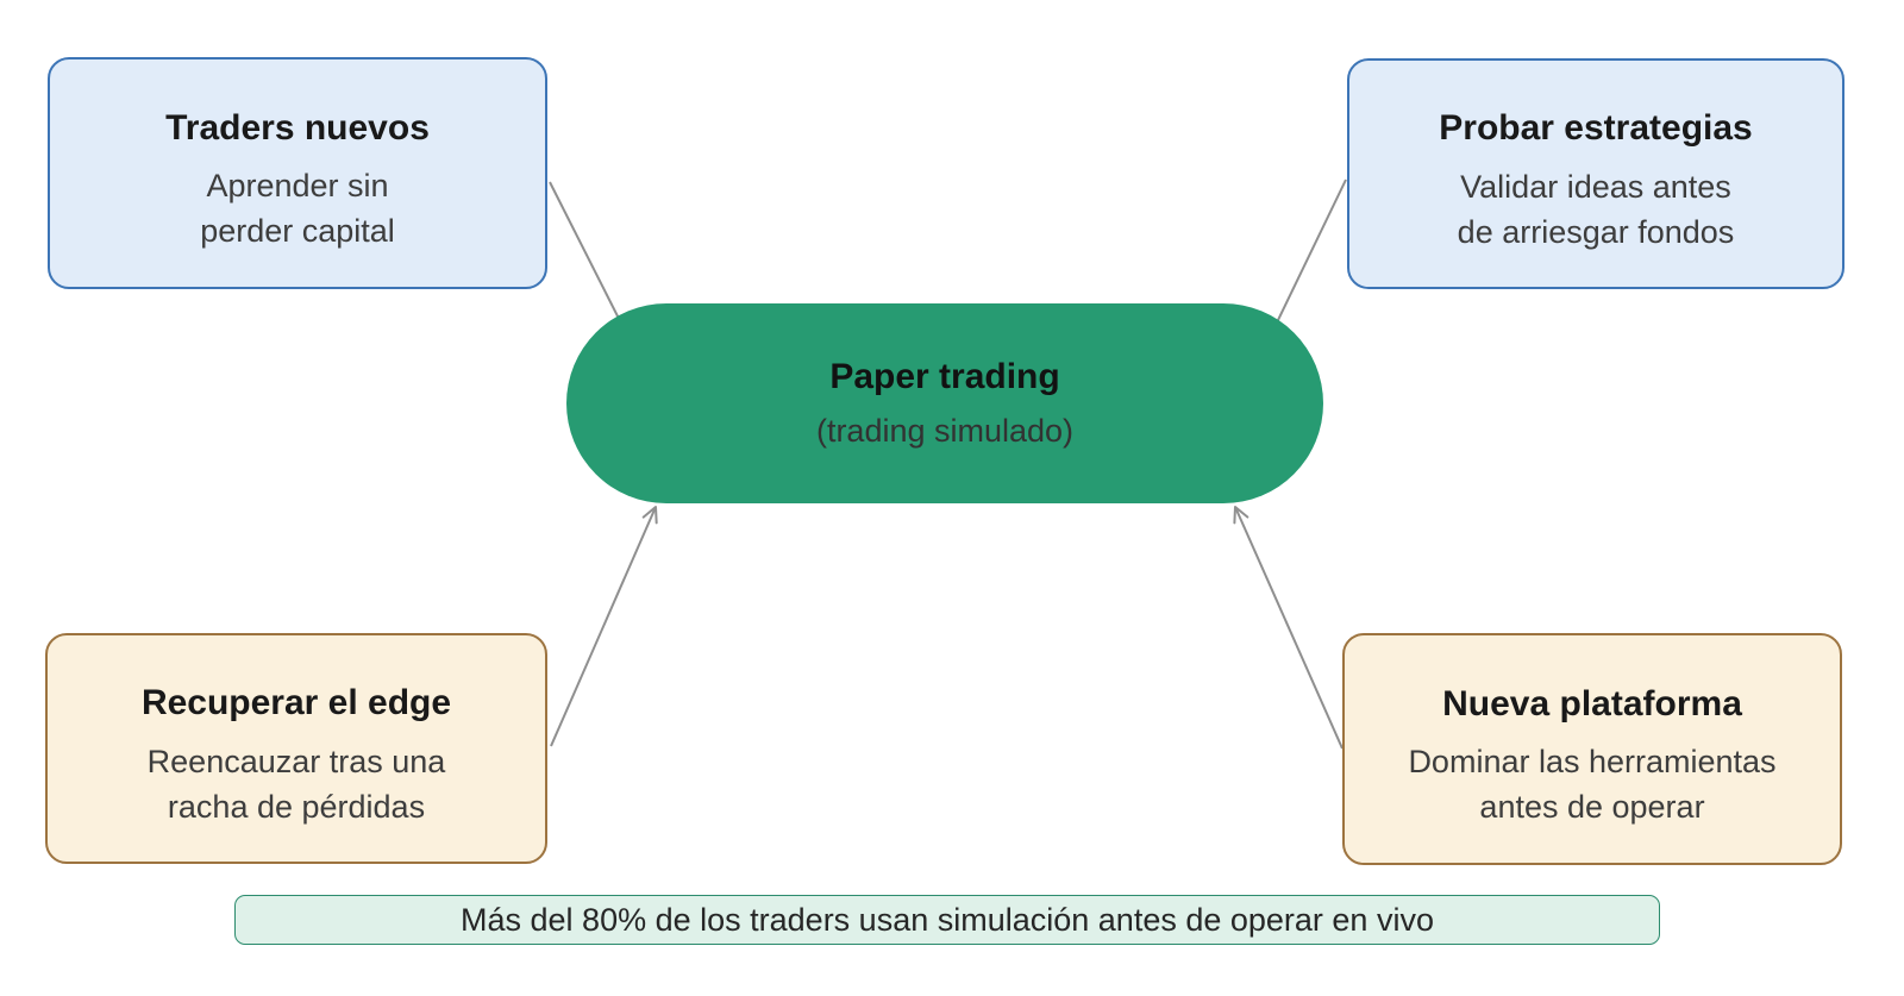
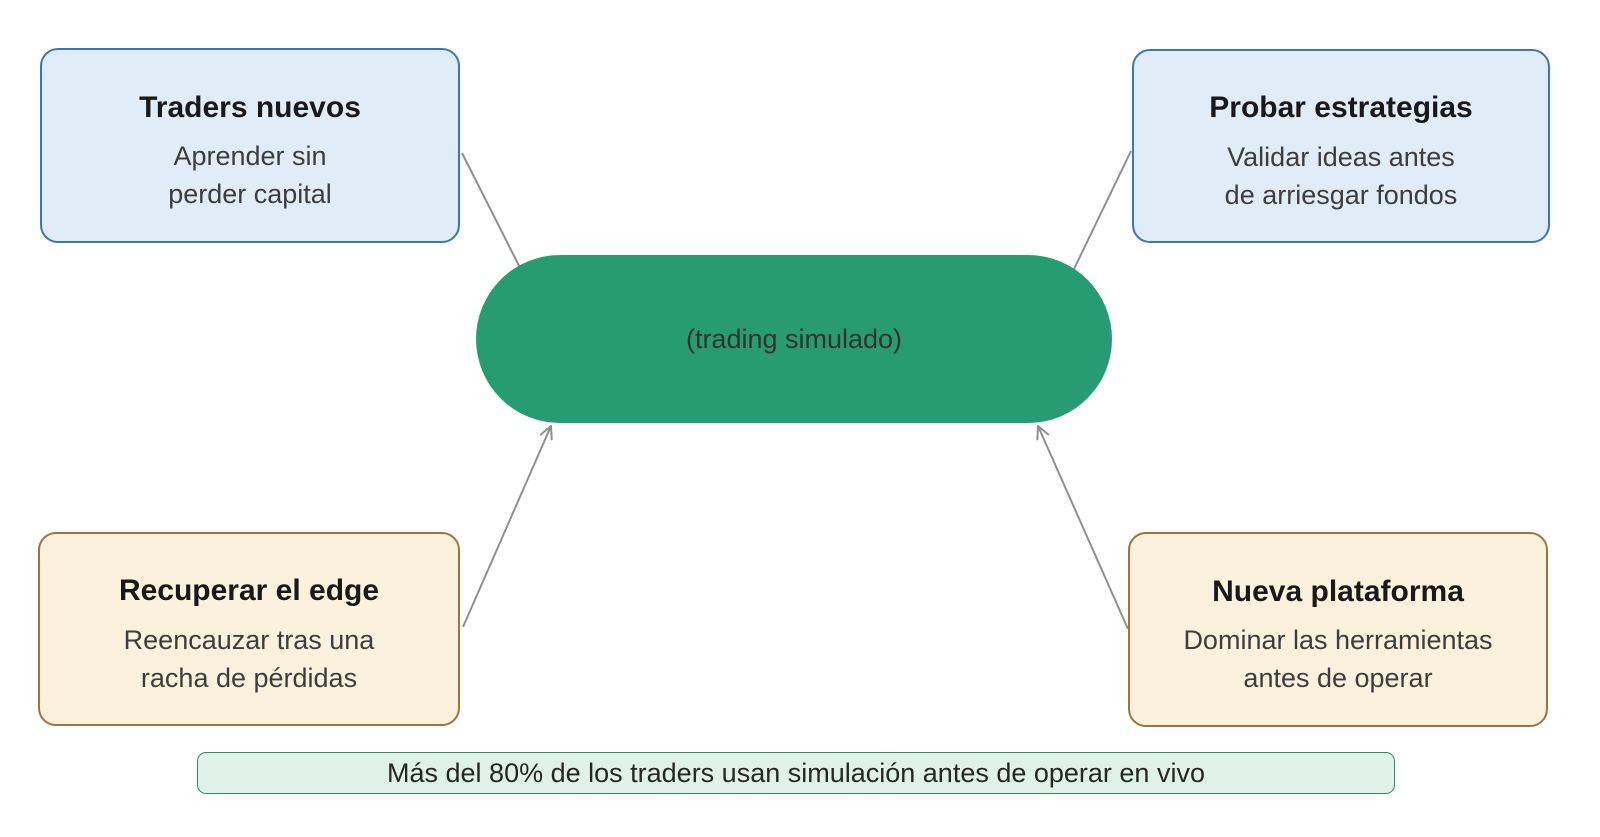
  Traders nuevos
  Aprender sin
  perder capital
  Probar estrategias
  Validar ideas antes
  de arriesgar fondos
  Recuperar el edge
  Reencauzar tras una
  racha de pérdidas
  Nueva plataforma
  Dominar las herramientas
  antes de operar
- Paper trading
  (trading simulado)
  Más del 80% de los traders usan simulación antes de operar en vivo
